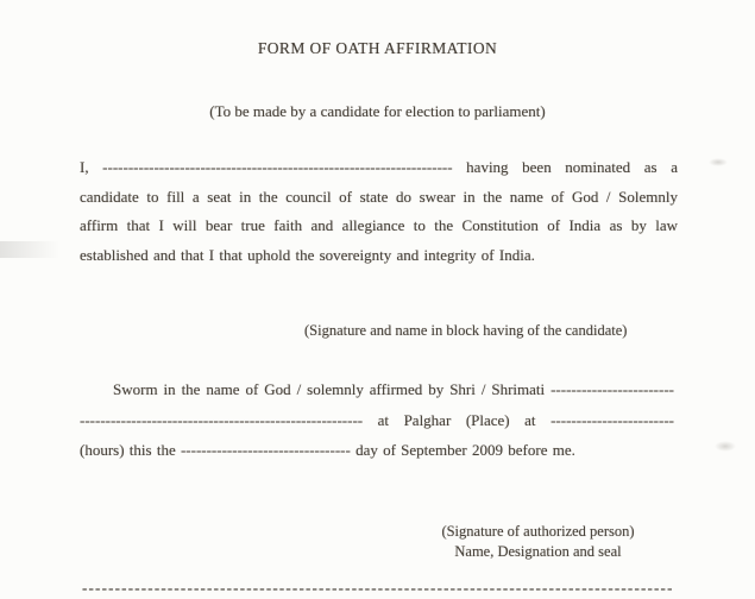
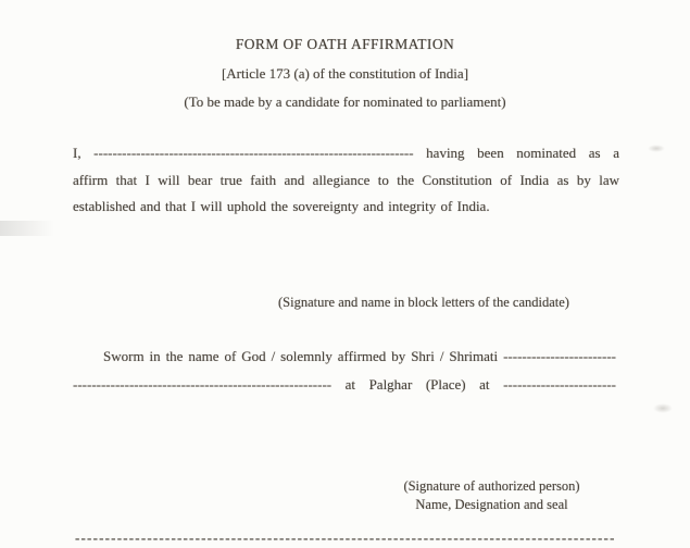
  FORM OF OATH AFFIRMATION
+ [Article 173 (a) of the constitution of India]
- (To be made by a candidate for election to parliament)
+ (To be made by a candidate for nominated to parliament)
  I, -------------------------------------------------------------------- having been nominated as a
- candidate to fill a seat in the council of state do swear in the name of God / Solemnly
  affirm that I will bear true faith and allegiance to the Constitution of India as by law
- established and that I that uphold the sovereignty and integrity of India.
+ established and that I will uphold the sovereignty and integrity of India.
- (Signature and name in block having of the candidate)
+ (Signature and name in block letters of the candidate)
  Sworm in the name of God / solemnly affirmed by Shri / Shrimati ------------------------
  ------------------------------------------------------- at Palghar (Place) at ------------------------
- (hours) this the --------------------------------- day of September 2009 before me.
  (Signature of authorized person)
  Name, Designation and seal
  ------------------------------------------------------------------------------------------
